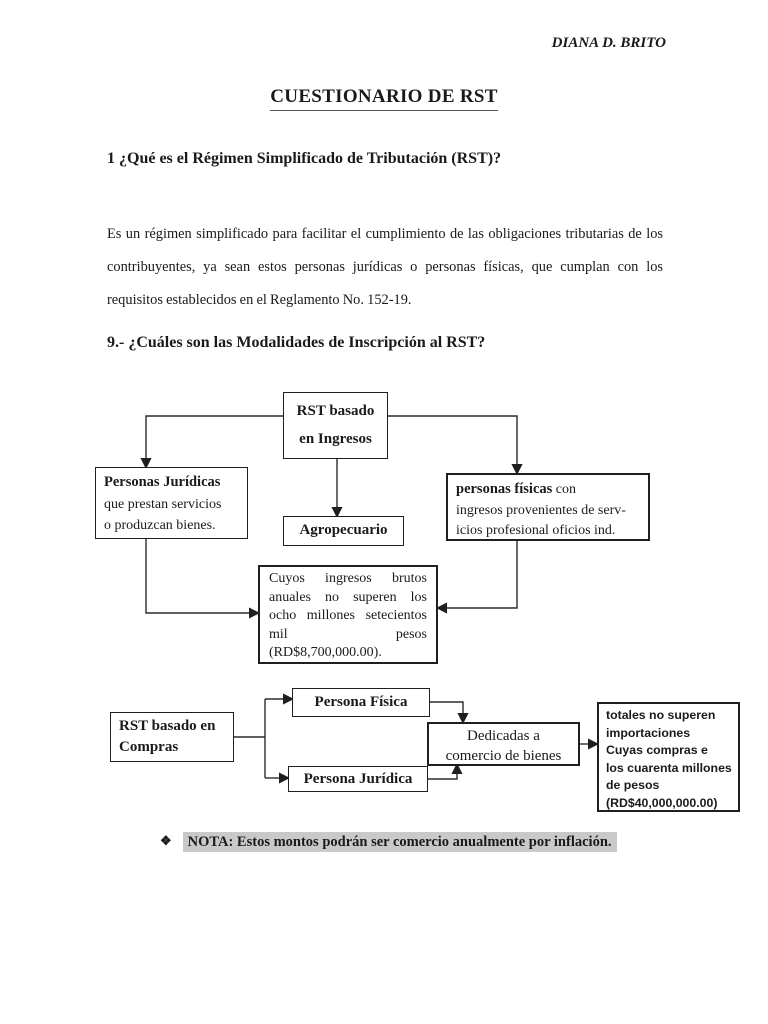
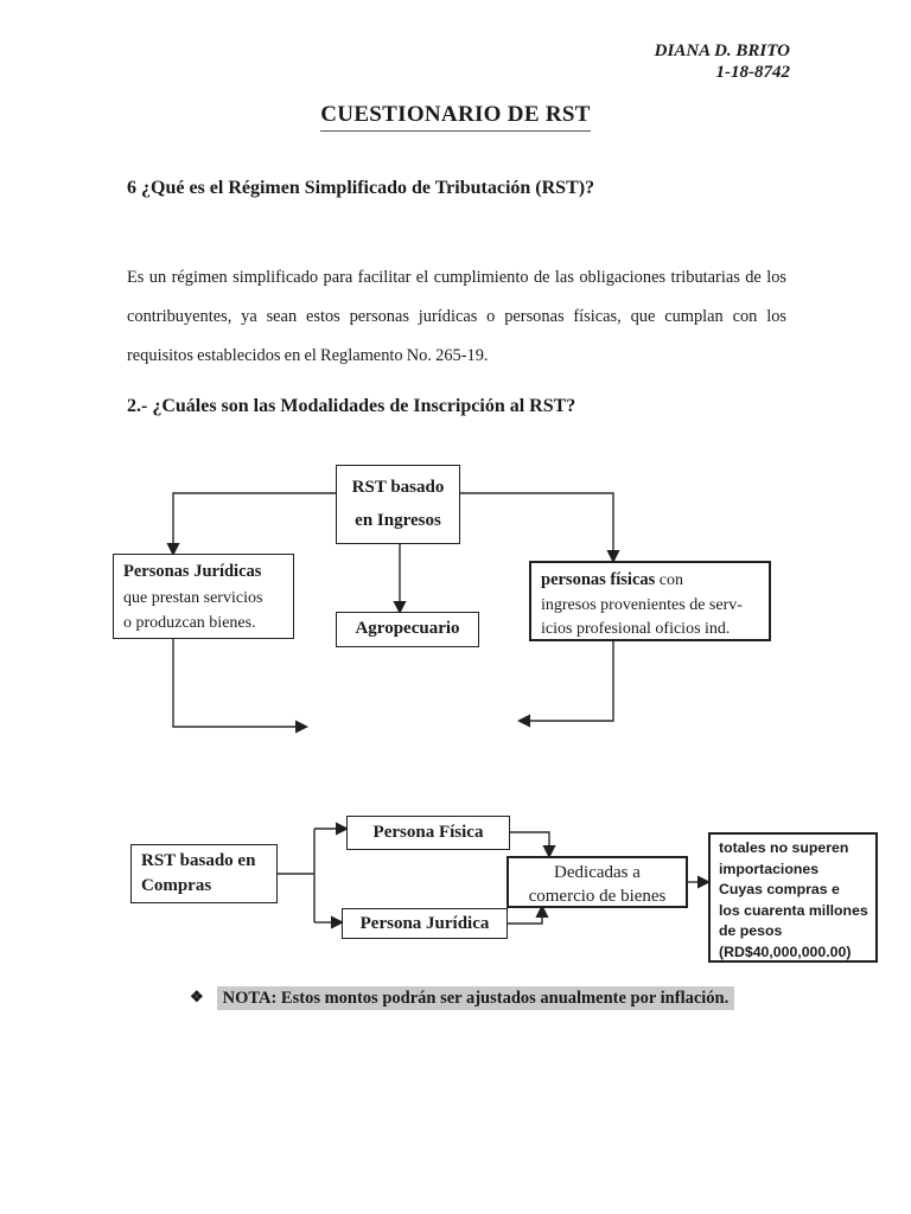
  DIANA D. BRITO
+ 1-18-8742
  CUESTIONARIO DE RST
- 1 ¿Qué es el Régimen Simplificado de Tributación (RST)?
+ 6 ¿Qué es el Régimen Simplificado de Tributación (RST)?
- Es un régimen simplificado para facilitar el cumplimiento de las obligaciones tributarias de los contribuyentes, ya sean estos personas jurídicas o personas físicas, que cumplan con los requisitos establecidos en el Reglamento No. 152-19.
+ Es un régimen simplificado para facilitar el cumplimiento de las obligaciones tributarias de los contribuyentes, ya sean estos personas jurídicas o personas físicas, que cumplan con los requisitos establecidos en el Reglamento No. 265-19.
- 9.- ¿Cuáles son las Modalidades de Inscripción al RST?
+ 2.- ¿Cuáles son las Modalidades de Inscripción al RST?
  RST basado
  en Ingresos
  Personas Jurídicas
  que prestan servicios
  o produzcan bienes.
  Agropecuario
  personas físicas con
  ingresos provenientes de serv-
  icios profesional oficios ind.
- Cuyos ingresos brutos
- anuales no superen los
- ocho millones setecientos
- mil pesos
- (RD$8,700,000.00).
  RST basado en
  Compras
  Persona Física
  Persona Jurídica
  Dedicadas a
  comercio de bienes
  totales no superen
  importaciones
  Cuyas compras e
  los cuarenta millones
  de pesos
  (RD$40,000,000.00)
- ❖ NOTA: Estos montos podrán ser comercio anualmente por inflación.
+ ❖ NOTA: Estos montos podrán ser ajustados anualmente por inflación.
